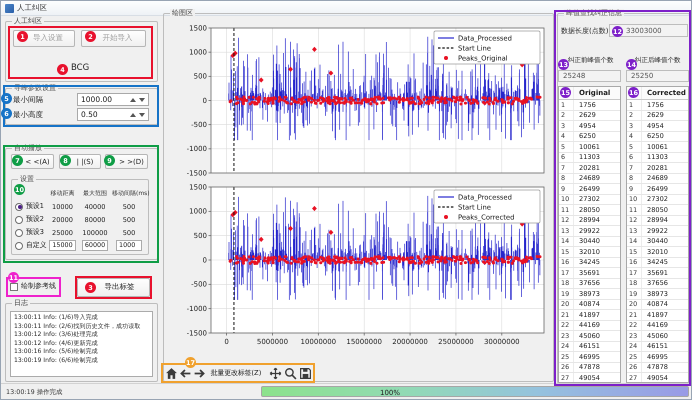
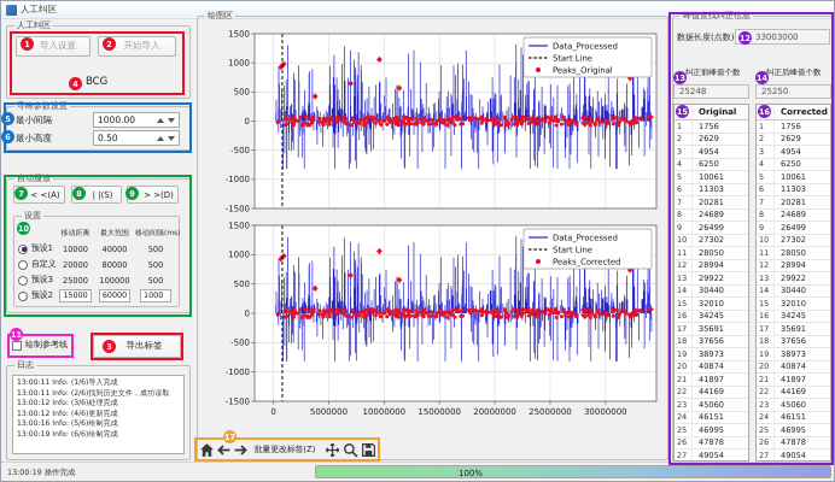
  人工纠区
  人工纠区
  导入设置
  开始导入
  BCG
  寻峰参数设置
  最小间隔
  1000.00
  最小高度
  0.50
  自动播放
  < <(A)
  | |(S)
  > >(D)
  设置
  预设1
  10000
  40000
  500
- 预设2
+ 自定义
  20000
  80000
  500
  预设3
  25000
  100000
  500
- 自定义
+ 预设2
  15000
  60000
  1000
  绘制参考线
  导出标签
  日志
  绘图区
  -1500
  -1000
  -500
  0
  500
  1000
  1500
  Data_Processed
  Start Line
  Peaks_Original
  -1500
  -1000
  -500
  0
  500
  1000
  1500
  0
  5000000
  10000000
  15000000
  20000000
  25000000
  30000000
  Data_Processed
  Start Line
  Peaks_Corrected
  批量更改标签(Z)
  峰值查找纠正信息
  数据长度(点数)
  33003000
  纠正前峰值个数
  纠正后峰值个数
  25248
  25250
  Original
  1
  1756
  2
  2629
  3
  4954
  4
  6250
  5
  10061
  6
  11303
  7
  20281
  8
  24689
  9
  26499
  10
  27302
  11
  28050
  12
  28994
  13
  29922
  14
  30440
  15
  32010
  16
  34245
  17
  35691
  18
  37656
  19
  38973
  20
  40874
  21
  41897
  22
  44169
  23
  45060
  24
  46151
  25
  46995
  26
  47878
  27
  49054
  Corrected
  1
  1756
  2
  2629
  3
  4954
  4
  6250
  5
  10061
  6
  11303
  7
  20281
  8
  24689
  9
  26499
  10
  27302
  11
  28050
  12
  28994
  13
  29922
  14
  30440
  15
  32010
  16
  34245
  17
  35691
  18
  37656
  19
  38973
  20
  40874
  21
  41897
  22
  44169
  23
  45060
  24
  46151
  25
  46995
  26
  47878
  27
  49054
  13:00:19 操作完成
  100%
  1
  2
  4
  5
  6
  7
  8
  9
  10
  11
  3
  12
  13
  14
  15
  16
  17
